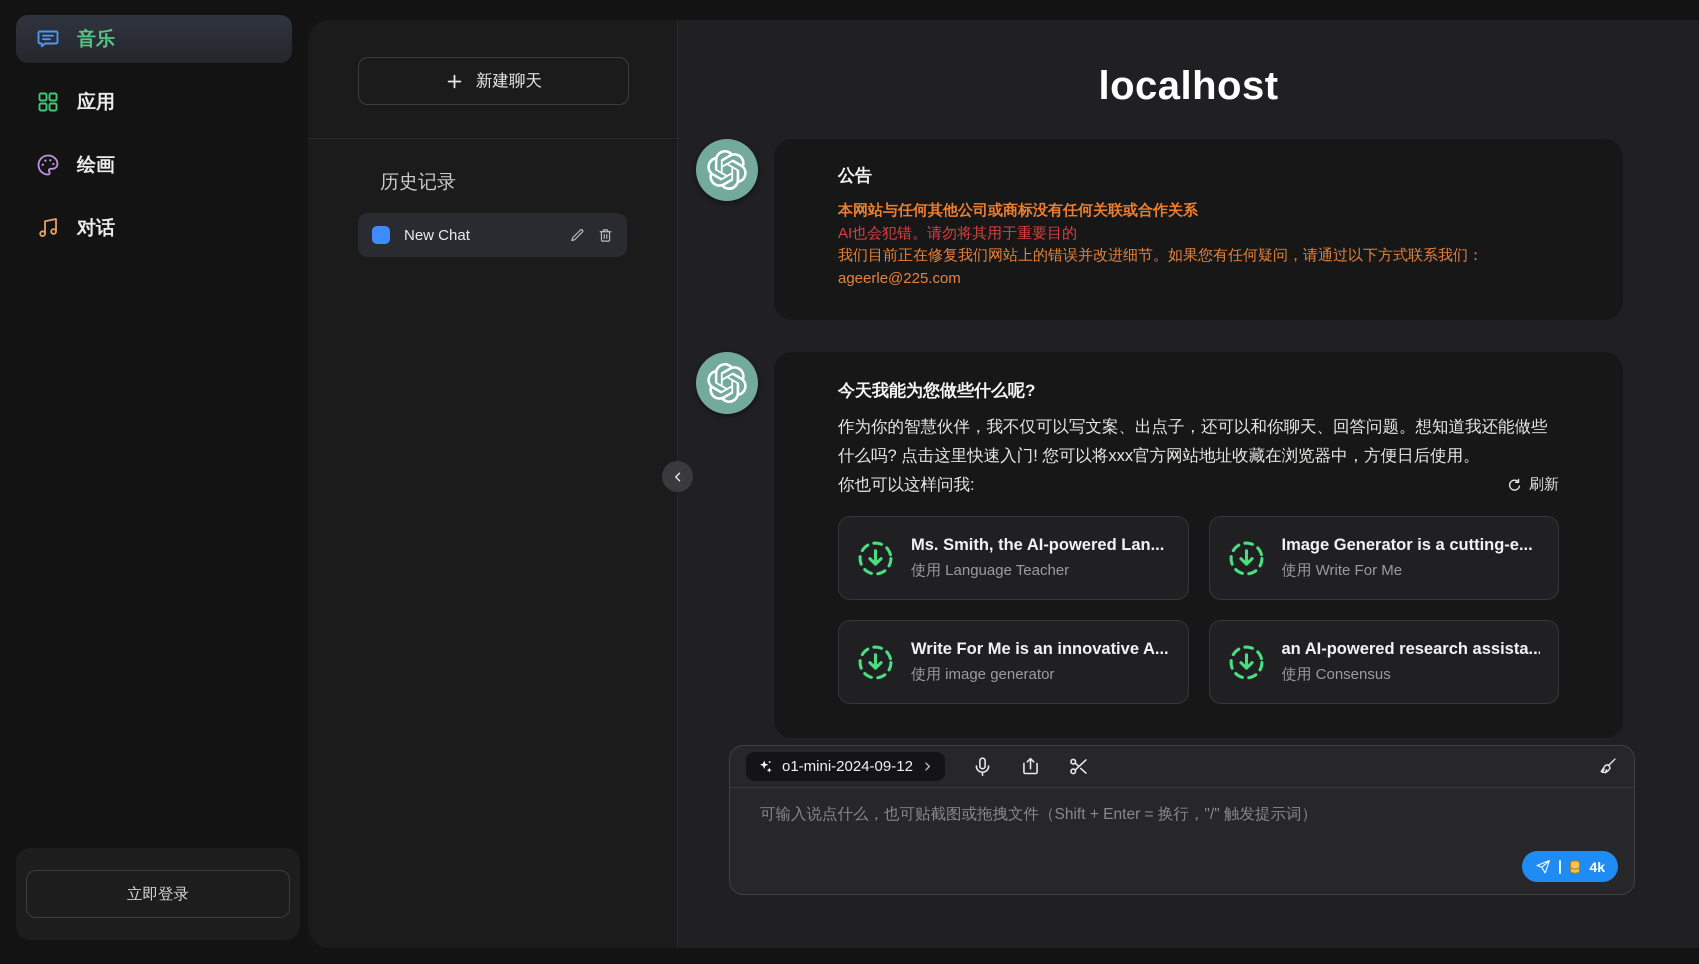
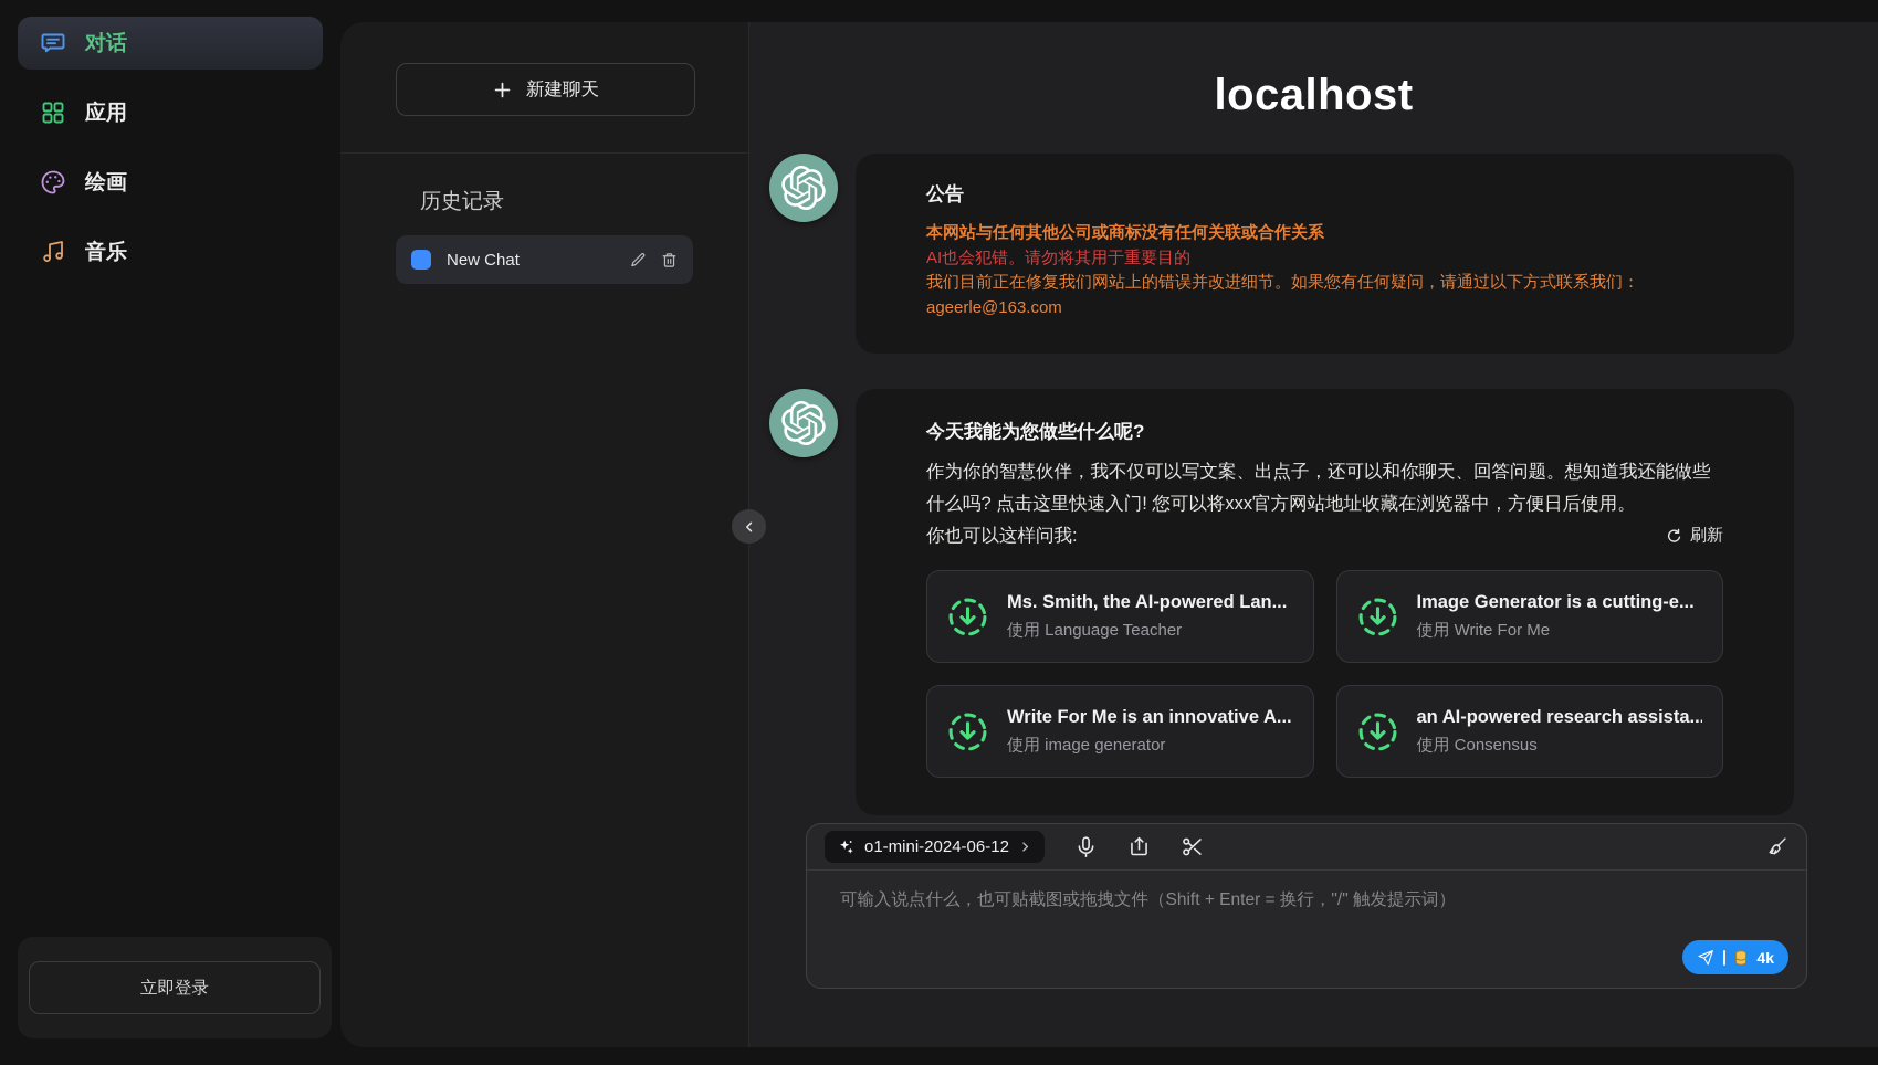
- 音乐
+ 对话
  应用
  绘画
- 对话
+ 音乐
  立即登录
  新建聊天
  历史记录
  New Chat
  localhost
  公告
  本网站与任何其他公司或商标没有任何关联或合作关系
  AI也会犯错。请勿将其用于重要目的
  我们目前正在修复我们网站上的错误并改进细节。如果您有任何疑问，请通过以下方式联系我们：
- ageerle@225.com
+ ageerle@163.com
  今天我能为您做些什么呢?
  作为你的智慧伙伴，我不仅可以写文案、出点子，还可以和你聊天、回答问题。想知道我还能做些什么吗? 点击这里快速入门! 您可以将xxx官方网站地址收藏在浏览器中，方便日后使用。
  你也可以这样问我:
  刷新
  Ms. Smith, the AI-powered Lan...
  使用 Language Teacher
  Image Generator is a cutting-e...
  使用 Write For Me
  Write For Me is an innovative A...
  使用 image generator
  an AI-powered research assista...
  使用 Consensus
- o1-mini-2024-09-12
+ o1-mini-2024-06-12
  可输入说点什么，也可贴截图或拖拽文件（Shift + Enter = 换行，"/" 触发提示词）
  4k
